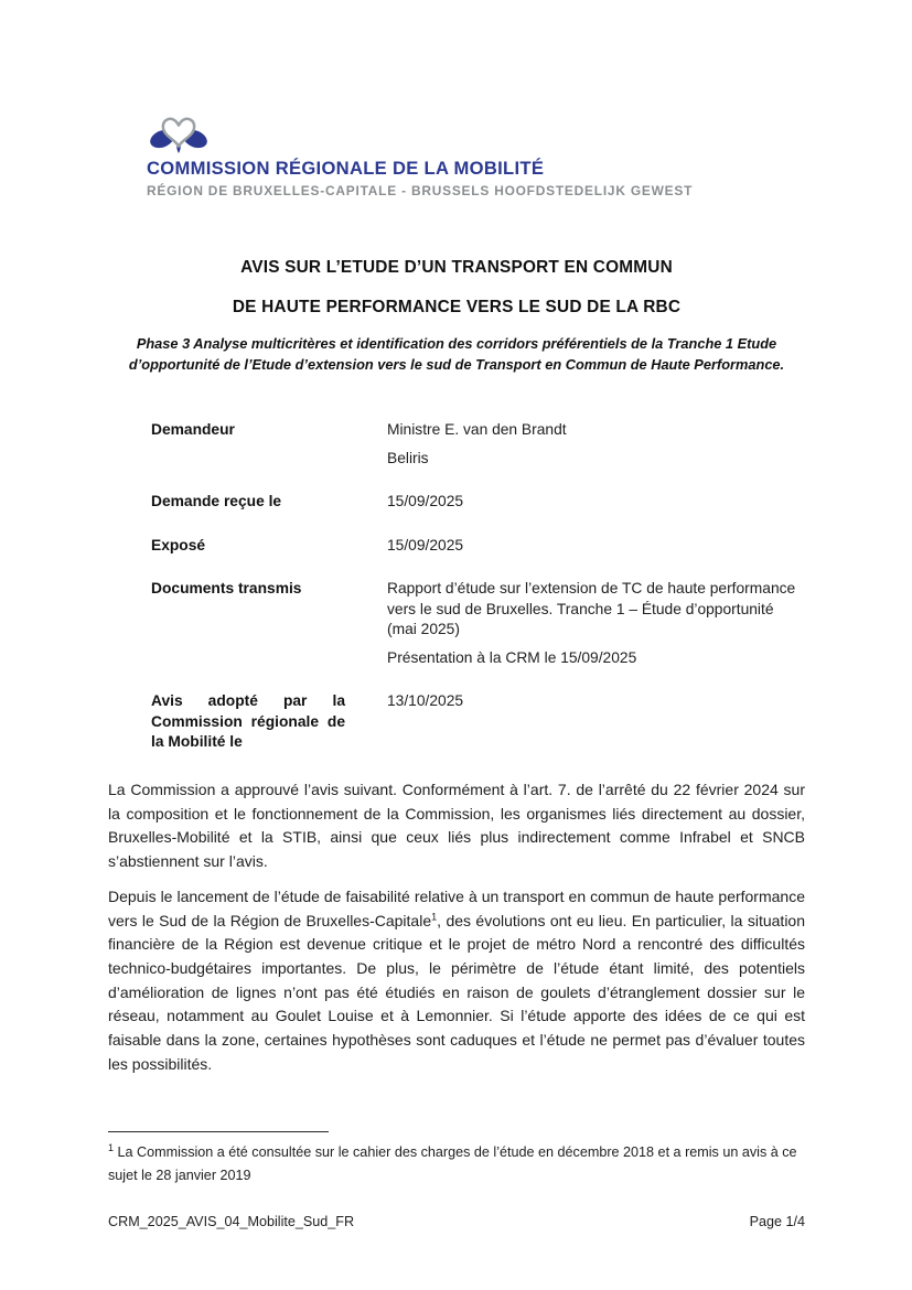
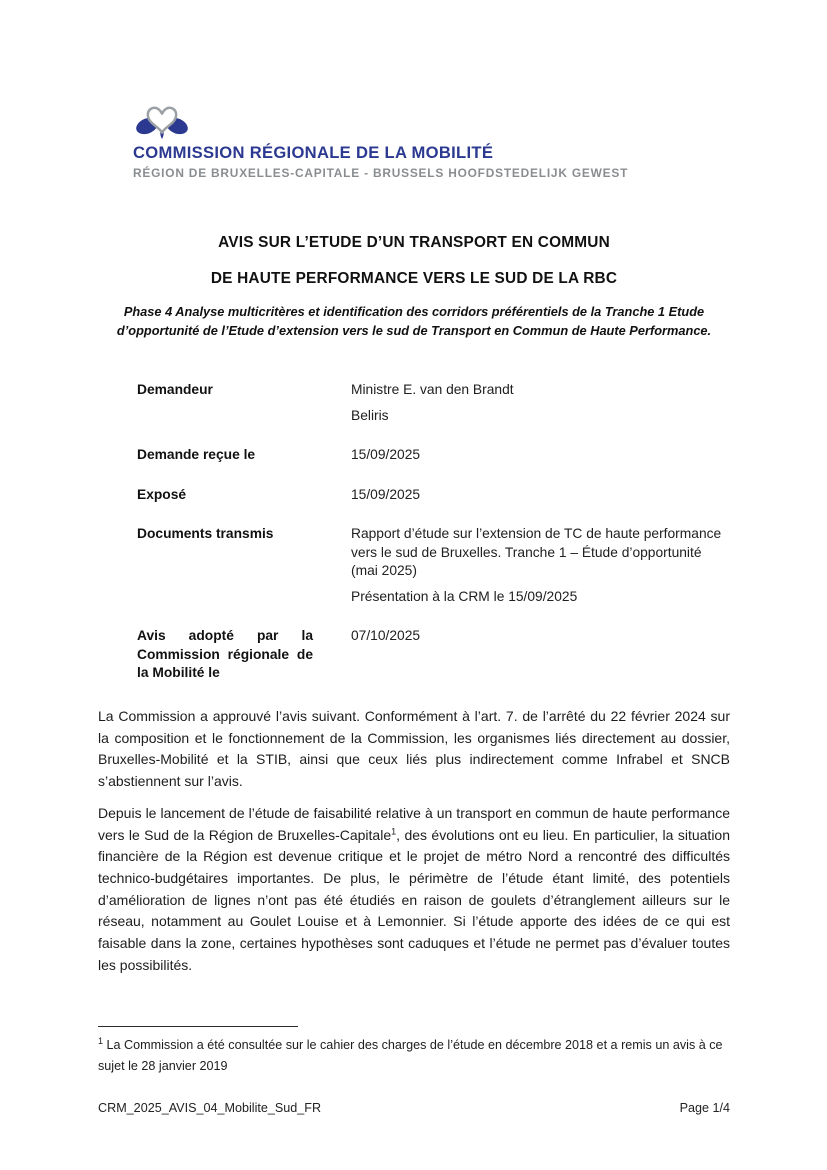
  COMMISSION RÉGIONALE DE LA MOBILITÉ
  RÉGION DE BRUXELLES-CAPITALE - BRUSSELS HOOFDSTEDELIJK GEWEST
  AVIS SUR L’ETUDE D’UN TRANSPORT EN COMMUN
  DE HAUTE PERFORMANCE VERS LE SUD DE LA RBC
- Phase 3 Analyse multicritères et identification des corridors préférentiels de la Tranche 1 Etude d’opportunité de l’Etude d’extension vers le sud de Transport en Commun de Haute Performance.
+ Phase 4 Analyse multicritères et identification des corridors préférentiels de la Tranche 1 Etude d’opportunité de l’Etude d’extension vers le sud de Transport en Commun de Haute Performance.
  Demandeur
  Ministre E. van den Brandt
  Beliris
  Demande reçue le
  15/09/2025
  Exposé
  15/09/2025
  Documents transmis
  Rapport d’étude sur l’extension de TC de haute performance vers le sud de Bruxelles. Tranche 1 – Étude d’opportunité (mai 2025)
  Présentation à la CRM le 15/09/2025
  Avis adopté par la Commission régionale de la Mobilité le
- 13/10/2025
+ 07/10/2025
  La Commission a approuvé l’avis suivant. Conformément à l’art. 7. de l’arrêté du 22 février 2024 sur la composition et le fonctionnement de la Commission, les organismes liés directement au dossier, Bruxelles-Mobilité et la STIB, ainsi que ceux liés plus indirectement comme Infrabel et SNCB s’abstiennent sur l’avis.
- Depuis le lancement de l’étude de faisabilité relative à un transport en commun de haute performance vers le Sud de la Région de Bruxelles-Capitale1, des évolutions ont eu lieu. En particulier, la situation financière de la Région est devenue critique et le projet de métro Nord a rencontré des difficultés technico-budgétaires importantes. De plus, le périmètre de l’étude étant limité, des potentiels d’amélioration de lignes n’ont pas été étudiés en raison de goulets d’étranglement dossier sur le réseau, notamment au Goulet Louise et à Lemonnier. Si l’étude apporte des idées de ce qui est faisable dans la zone, certaines hypothèses sont caduques et l’étude ne permet pas d’évaluer toutes les possibilités.
+ Depuis le lancement de l’étude de faisabilité relative à un transport en commun de haute performance vers le Sud de la Région de Bruxelles-Capitale1, des évolutions ont eu lieu. En particulier, la situation financière de la Région est devenue critique et le projet de métro Nord a rencontré des difficultés technico-budgétaires importantes. De plus, le périmètre de l’étude étant limité, des potentiels d’amélioration de lignes n’ont pas été étudiés en raison de goulets d’étranglement ailleurs sur le réseau, notamment au Goulet Louise et à Lemonnier. Si l’étude apporte des idées de ce qui est faisable dans la zone, certaines hypothèses sont caduques et l’étude ne permet pas d’évaluer toutes les possibilités.
  1 La Commission a été consultée sur le cahier des charges de l’étude en décembre 2018 et a remis un avis à ce sujet le 28 janvier 2019
  CRM_2025_AVIS_04_Mobilite_Sud_FR
  Page 1/4
